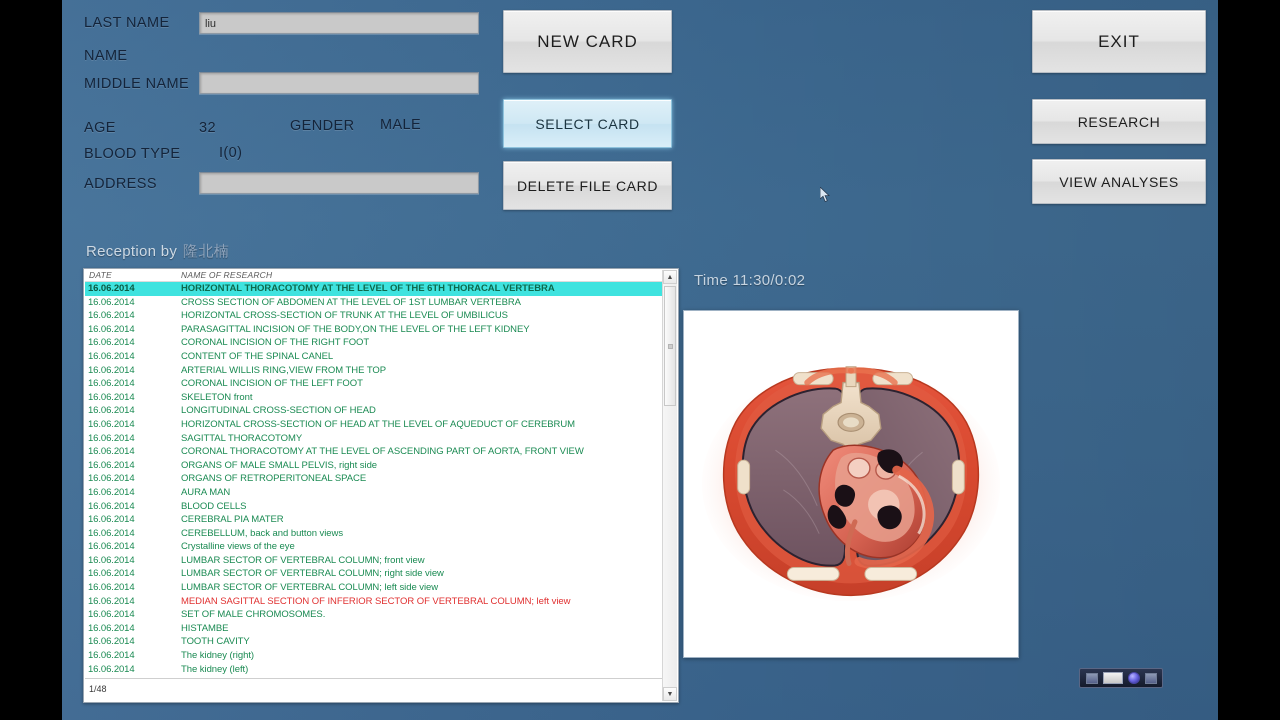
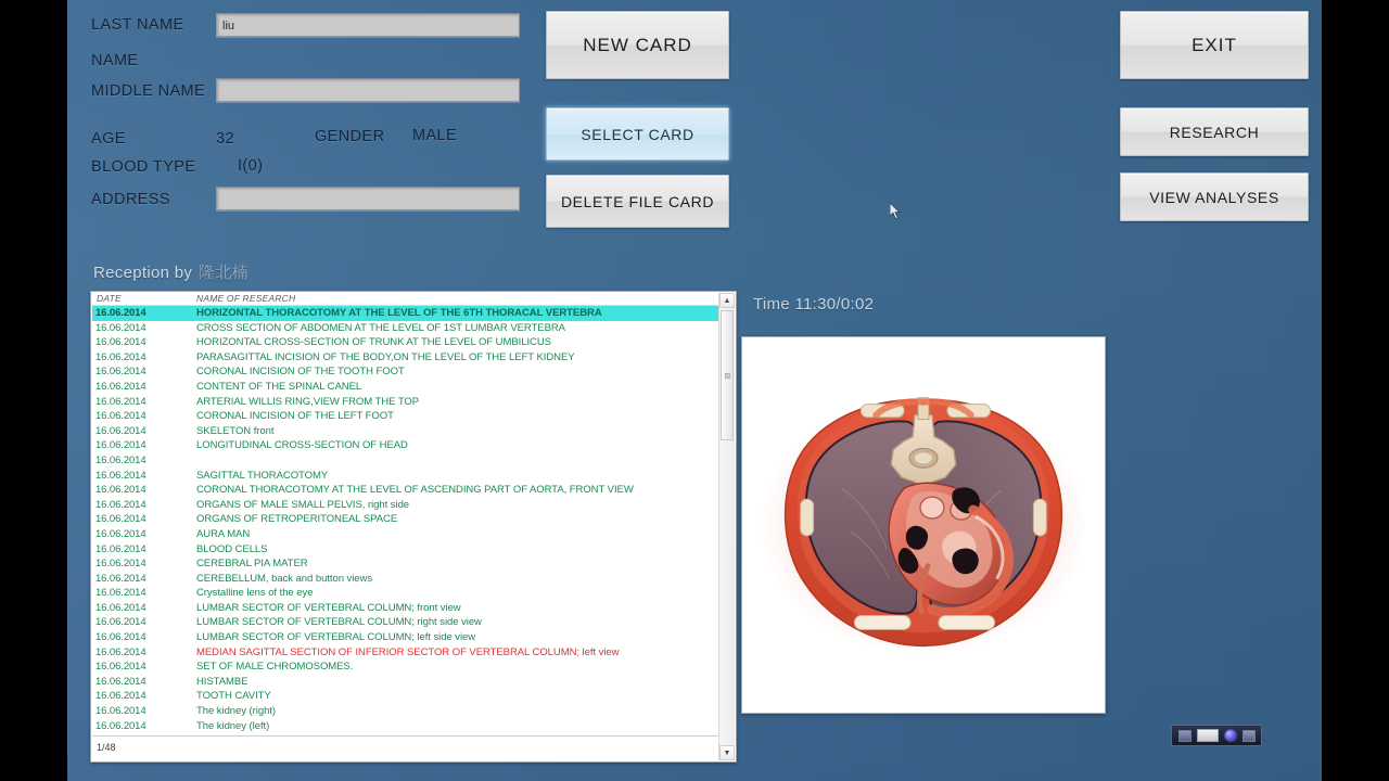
  LAST NAME
  liu
  NAME
  MIDDLE NAME
  AGE
  32
  GENDER
  MALE
  BLOOD TYPE
  I(0)
  ADDRESS
  NEW CARD
  SELECT CARD
  DELETE FILE CARD
  EXIT
  RESEARCH
  VIEW ANALYSES
  Reception by 隆北楠
  DATE
  NAME OF RESEARCH
  16.06.2014
  HORIZONTAL THORACOTOMY AT THE LEVEL OF THE 6TH THORACAL VERTEBRA
  16.06.2014
  CROSS SECTION OF ABDOMEN AT THE LEVEL OF 1ST LUMBAR VERTEBRA
  16.06.2014
  HORIZONTAL CROSS-SECTION OF TRUNK AT THE LEVEL OF UMBILICUS
  16.06.2014
  PARASAGITTAL INCISION OF THE BODY,ON THE LEVEL OF THE LEFT KIDNEY
  16.06.2014
- CORONAL INCISION OF THE RIGHT FOOT
+ CORONAL INCISION OF THE TOOTH FOOT
  16.06.2014
  CONTENT OF THE SPINAL CANEL
  16.06.2014
  ARTERIAL WILLIS RING,VIEW FROM THE TOP
  16.06.2014
  CORONAL INCISION OF THE LEFT FOOT
  16.06.2014
  SKELETON front
  16.06.2014
  LONGITUDINAL CROSS-SECTION OF HEAD
  16.06.2014
- HORIZONTAL CROSS-SECTION OF HEAD AT THE LEVEL OF AQUEDUCT OF CEREBRUM
  16.06.2014
  SAGITTAL THORACOTOMY
  16.06.2014
  CORONAL THORACOTOMY AT THE LEVEL OF ASCENDING PART OF AORTA, FRONT VIEW
  16.06.2014
  ORGANS OF MALE SMALL PELVIS, right side
  16.06.2014
  ORGANS OF RETROPERITONEAL SPACE
  16.06.2014
  AURA MAN
  16.06.2014
  BLOOD CELLS
  16.06.2014
  CEREBRAL PIA MATER
  16.06.2014
  CEREBELLUM, back and button views
  16.06.2014
- Crystalline views of the eye
+ Crystalline lens of the eye
  16.06.2014
  LUMBAR SECTOR OF VERTEBRAL COLUMN; front view
  16.06.2014
  LUMBAR SECTOR OF VERTEBRAL COLUMN; right side view
  16.06.2014
  LUMBAR SECTOR OF VERTEBRAL COLUMN; left side view
  16.06.2014
  MEDIAN SAGITTAL SECTION OF INFERIOR SECTOR OF VERTEBRAL COLUMN; left view
  16.06.2014
  SET OF MALE CHROMOSOMES.
  16.06.2014
  HISTAMBE
  16.06.2014
  TOOTH CAVITY
  16.06.2014
  The kidney (right)
  16.06.2014
  The kidney (left)
  1/48
  Time 11:30/0:02
